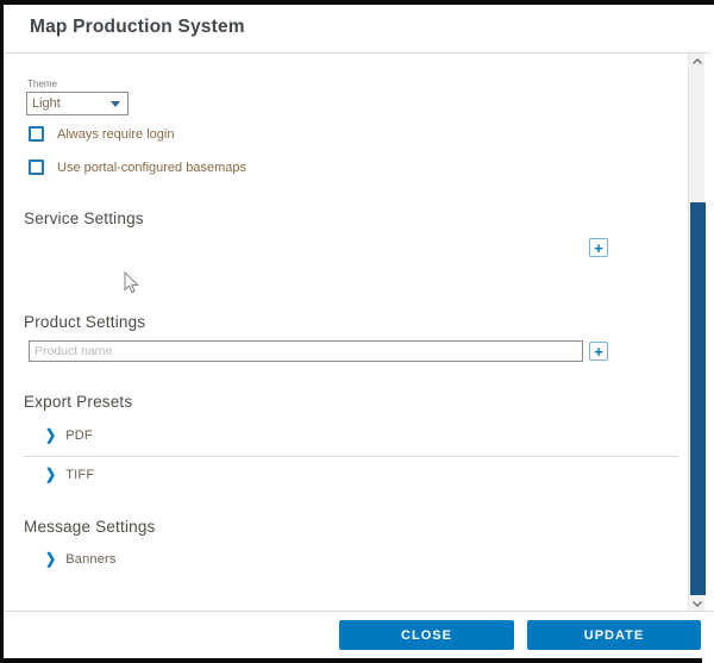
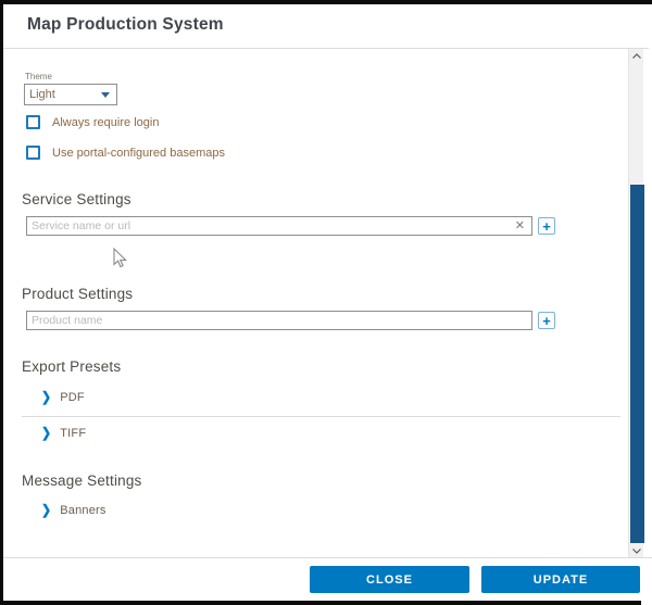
  Map Production System
  Theme
  Light
  Always require login
  Use portal-configured basemaps
  Service Settings
+ Service name or url
+ ✕
  +
  Product Settings
  Product name
  +
  Export Presets
  ❯
  PDF
  ❯
  TIFF
  Message Settings
  ❯
  Banners
  CLOSE
  UPDATE
